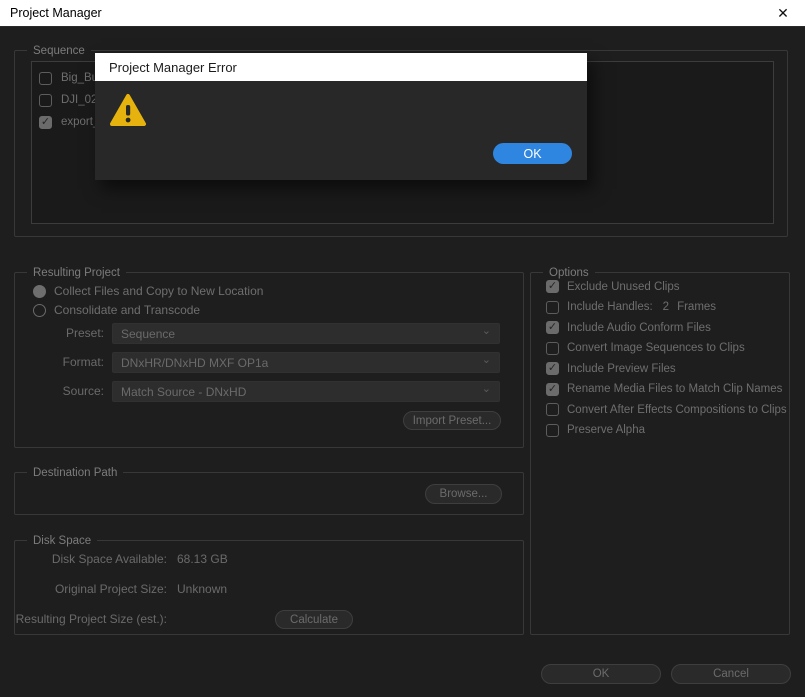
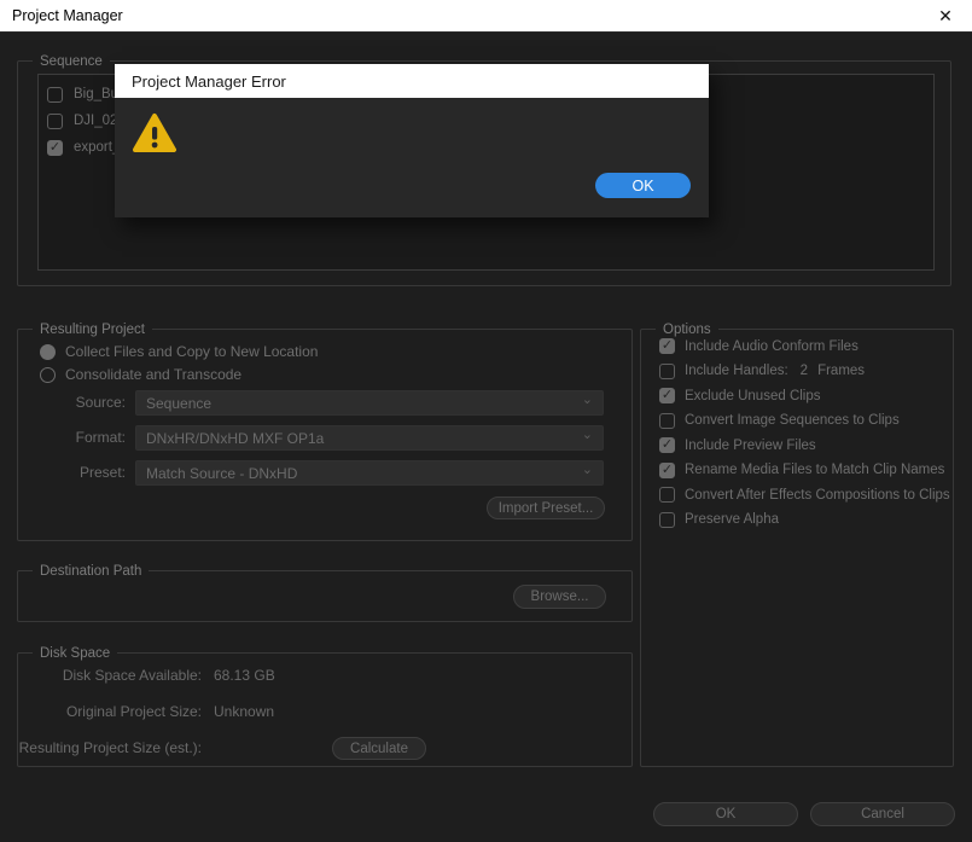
  Project Manager
  ✕
  Sequence
  Big_B
  DJI_0
  ✓
  export
  Resulting Project
  Collect Files and Copy to New Location
  Consolidate and Transcode
- Preset:
+ Source:
  Sequence
  ⌄
  Format:
  DNxHR/DNxHD MXF OP1a
  ⌄
- Source:
+ Preset:
  Match Source - DNxHD
  ⌄
  Import Preset...
  Options
  ✓
- Exclude Unused Clips
+ Include Audio Conform Files
  Include Handles:
  2
  Frames
  ✓
- Include Audio Conform Files
+ Exclude Unused Clips
  Convert Image Sequences to Clips
  ✓
  Include Preview Files
  ✓
  Rename Media Files to Match Clip Names
  Convert After Effects Compositions to Clips
  Preserve Alpha
  Destination Path
  Browse...
  Disk Space
  Disk Space Available:
  68.13 GB
  Original Project Size:
  Unknown
  Resulting Project Size (est.):
  Calculate
  OK
  Cancel
  Project Manager Error
  OK
